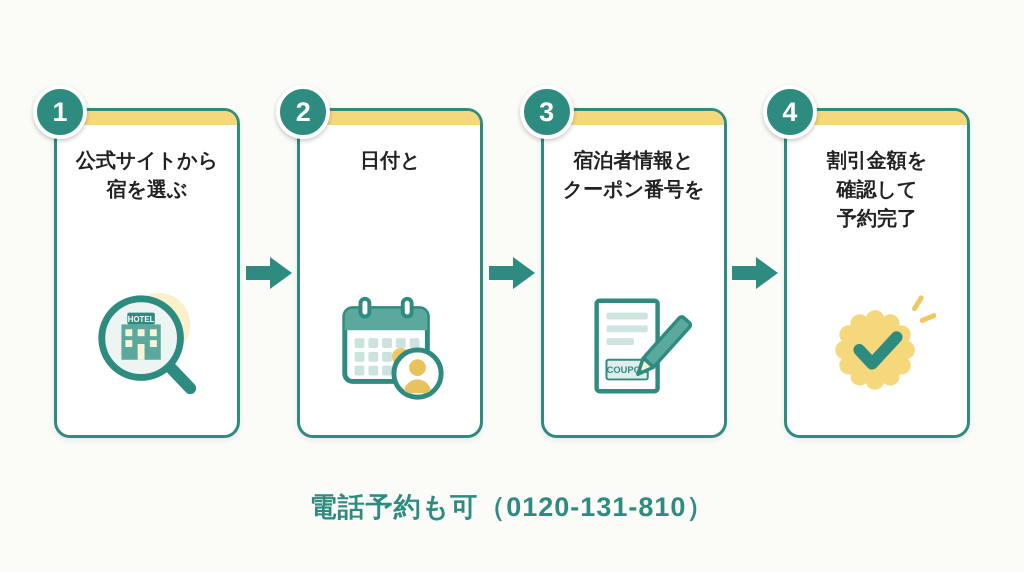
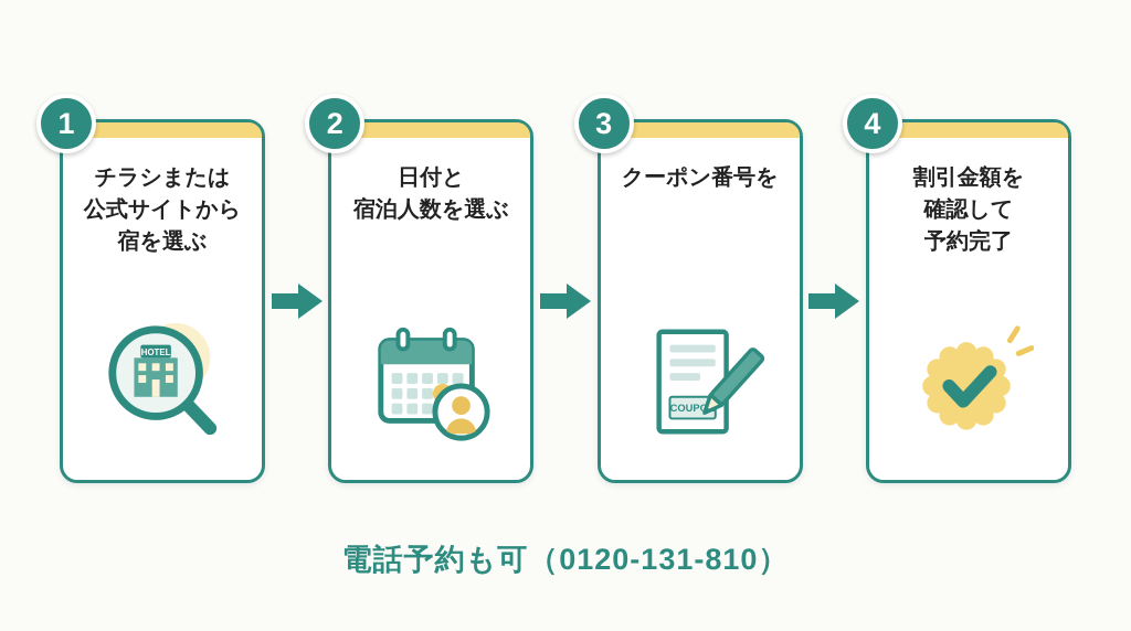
  1
+ チラシまたは
  公式サイトから
  宿を選ぶ
  HOTEL
  2
  日付と
+ 宿泊人数を選ぶ
  3
- 宿泊者情報と
  クーポン番号を
  COUPO
  4
  割引金額を
  確認して
  予約完了
  電話予約も可（0120-131-810）
